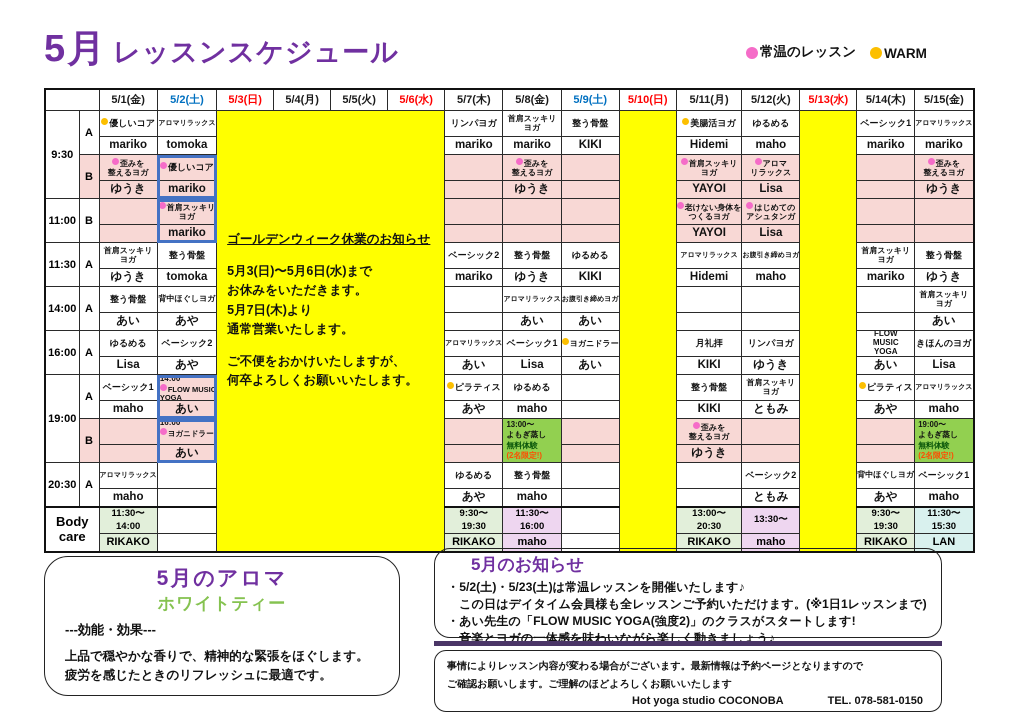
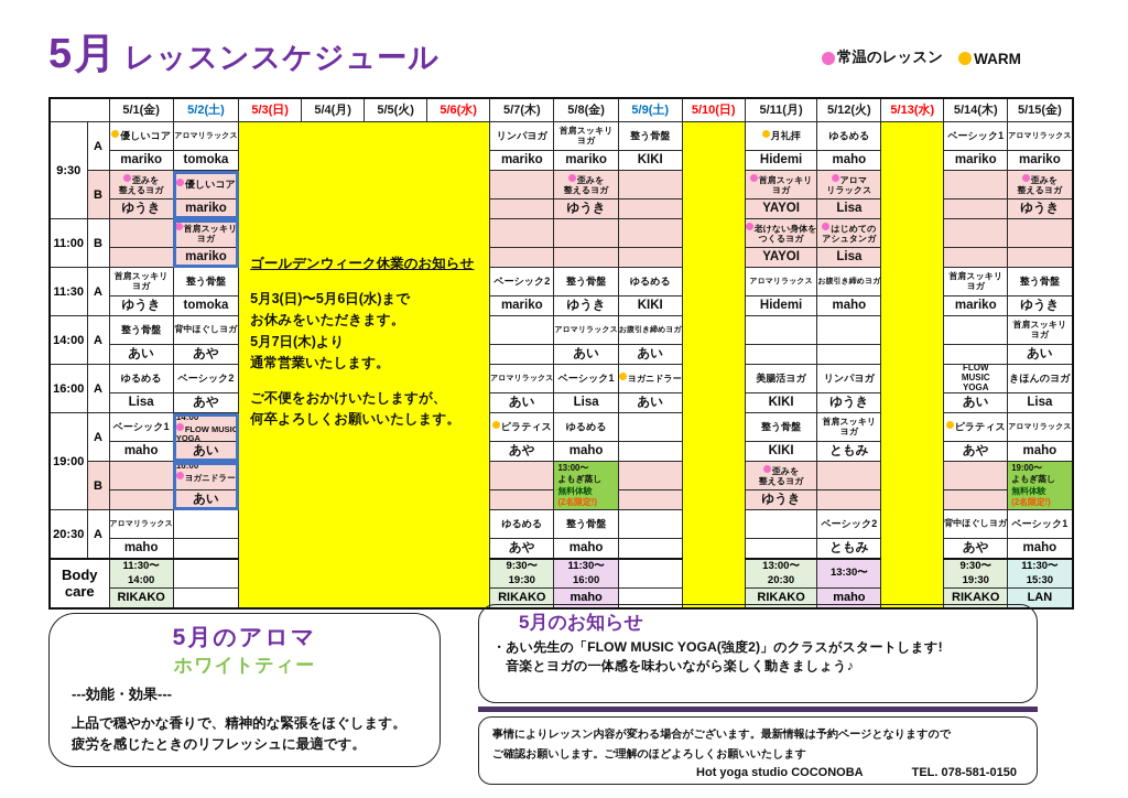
  5月
  レッスンスケジュール
  常温のレッスン
  WARM
  	5/1(金)	5/2(土)	5/3(日)	5/4(月)	5/5(火)	5/6(水)	5/7(木)	5/8(金)	5/9(土)	5/10(日)	5/11(月)	5/12(火)	5/13(水)	5/14(木)	5/15(金)
- 9:30	A	優しいコアmariko	tomoka	ゴールデンウィーク休業のお知らせ5月3(日)〜5月6日(水)までお休みをいただきます。5月7日(木)より通常営業いたします。ご不便をおかけいたしますが、何卒よろしくお願いいたします。	リンパヨガmariko	首肩スッキリヨガmariko	整う骨盤KIKI		美腸活ヨガHidemi	ゆるめるmaho		ベーシック1mariko	mariko
+ 9:30	A	優しいコアmariko	tomoka	ゴールデンウィーク休業のお知らせ5月3(日)〜5月6日(水)までお休みをいただきます。5月7日(木)より通常営業いたします。ご不便をおかけいたしますが、何卒よろしくお願いいたします。	リンパヨガmariko	首肩スッキリヨガmariko	整う骨盤KIKI		月礼拝Hidemi	ゆるめるmaho		ベーシック1mariko	mariko
  B	歪みを整えるヨガゆうき	優しいコアmariko		歪みを整えるヨガゆうき		首肩スッキリヨガYAYOI	アロマリラックスLisa		歪みを整えるヨガゆうき
  11:00	B		首肩スッキリヨガmariko				老けない身体をつくるヨガYAYOI	はじめてのアシュタンガLisa
  11:30	A	首肩スッキリヨガゆうき	整う骨盤tomoka	ベーシック2mariko	整う骨盤ゆうき	ゆるめるKIKI	Hidemi	maho	首肩スッキリヨガmariko	整う骨盤ゆうき
- 16:00	A	ゆるめるLisa	ベーシック2あや	あい	ベーシック1Lisa	ヨガニドラーあい	月礼拝KIKI	リンパヨガゆうき	FLOWMUSICYOGAあい	きほんのヨガLisa
+ 16:00	A	ゆるめるLisa	ベーシック2あや	あい	ベーシック1Lisa	ヨガニドラーあい	美腸活ヨガKIKI	リンパヨガゆうき	FLOWMUSICYOGAあい	きほんのヨガLisa
  19:00	A	ベーシック1maho	14:00FLOW MUSICYOGAあい	ピラティスあや	ゆるめるmaho		整う骨盤KIKI	首肩スッキリヨガともみ	ピラティスあや	maho
  B		16:00ヨガニドラーあい		13:00〜よもぎ蒸し無料体験(2名限定!)		歪みを整えるヨガゆうき			19:00〜よもぎ蒸し無料体験(2名限定!)
  20:30	A	maho		ゆるめるあや	整う骨盤maho			ベーシック2ともみ	背中ほぐしヨガあや	ベーシック1maho
  Bodycare	11:30〜14:00RIKAKO		9:30〜19:30RIKAKO	11:30〜16:00maho		13:00〜20:30RIKAKO	13:30〜maho	9:30〜19:30RIKAKO	11:30〜15:30LAN
  5月のアロマ
  ホワイトティー
  ---効能・効果---
  上品で穏やかな香りで、精神的な緊張をほぐします。
  疲労を感じたときのリフレッシュに最適です。
  5月のお知らせ
- ・5/2(土)・5/23(土)は常温レッスンを開催いたします♪
- この日はデイタイム会員様も全レッスンご予約いただけます。(※1日1レッスンまで)
  ・あい先生の「FLOW MUSIC YOGA(強度2)」のクラスがスタートします!
  音楽とヨガの一体感を味わいながら楽しく動きましょう♪
  事情によりレッスン内容が変わる場合がございます。最新情報は予約ページとなりますので
  ご確認お願いします。ご理解のほどよろしくお願いいたします
  Hot yoga studio COCONOBA
  TEL. 078-581-0150
